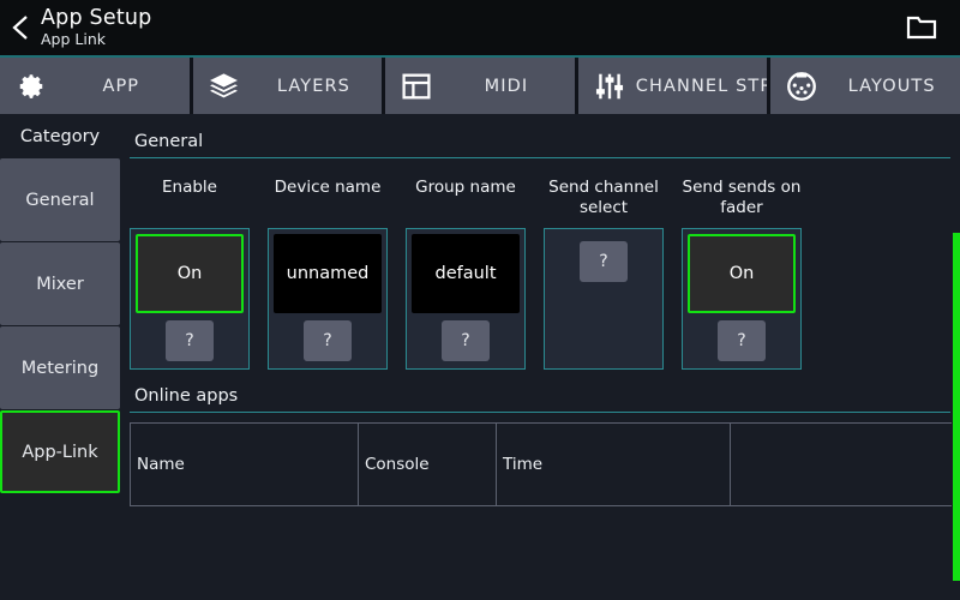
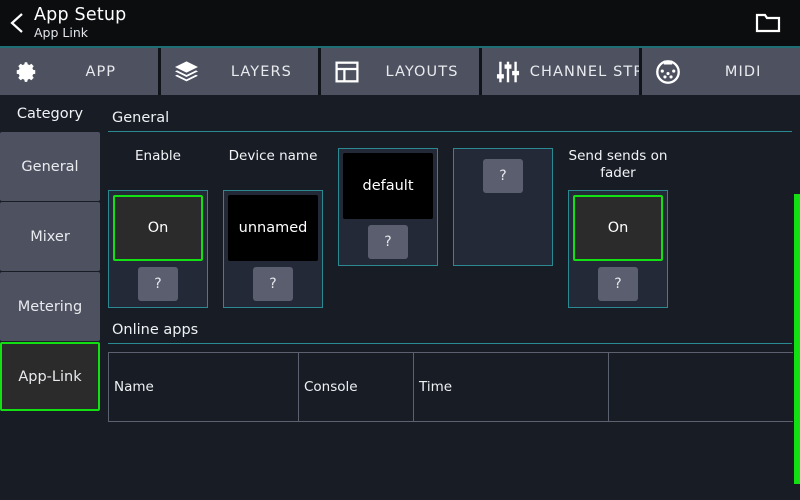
  App Setup
  App Link
  APP
  LAYERS
- MIDI
+ LAYOUTS
  CHANNEL STR
- LAYOUTS
+ MIDI
  Category
  General
  Mixer
  Metering
  App-Link
  General
  Enable
  On
  ?
  Device name
  unnamed
  ?
- Group name
  default
  ?
- Send channel
- select
  ?
  Send sends on
  fader
  On
  ?
  Online apps
  Name
  Console
  Time
